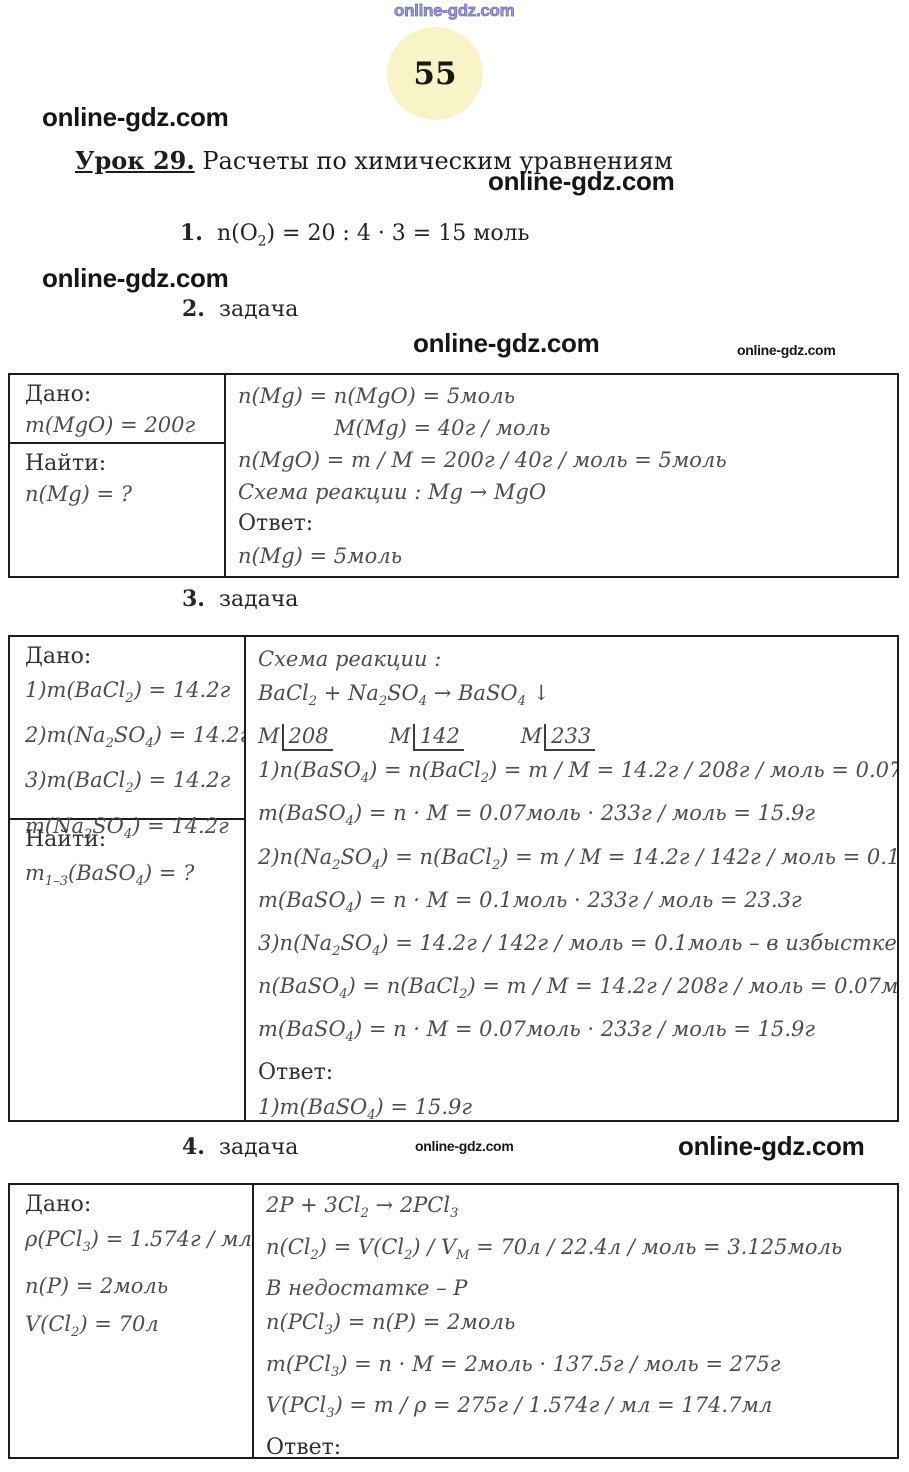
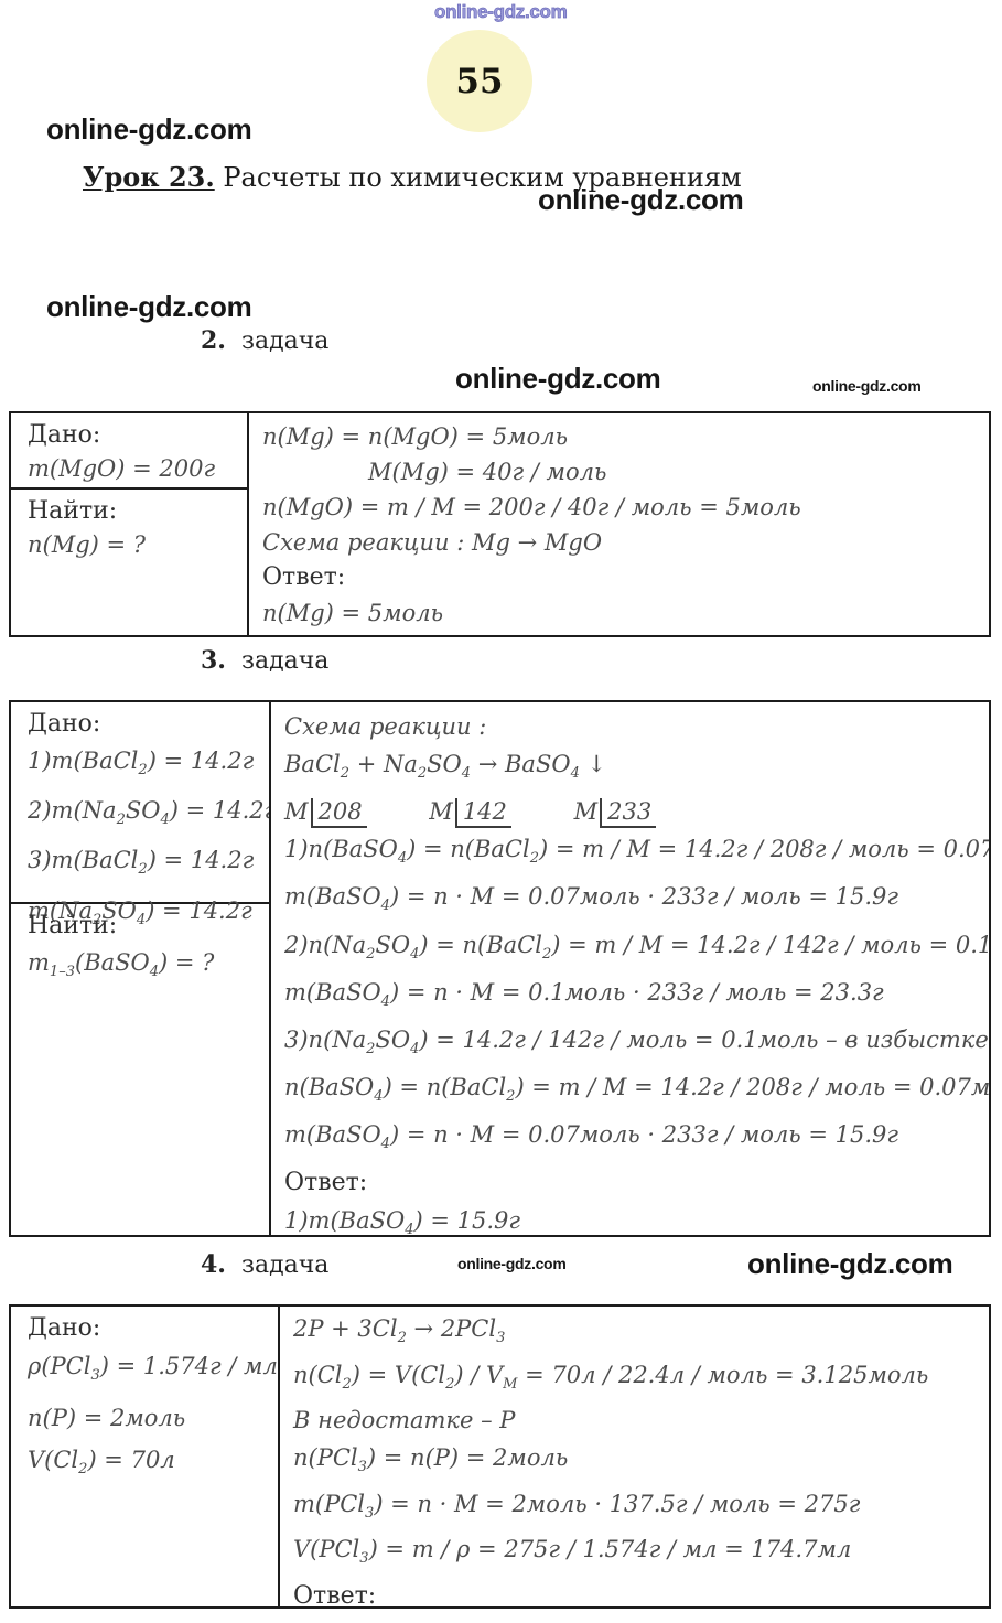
  online-gdz.com
  online-gdz.com
  online-gdz.com
  online-gdz.com
  online-gdz.com
  online-gdz.com
  online-gdz.com
  online-gdz.com
  55
- Урок 29. Расчеты по химическим уравнениям
+ Урок 23. Расчеты по химическим уравнениям
- 1. n(O2) = 20 : 4 · 3 = 15 моль
  2. задача
  3. задача
  4. задача
  Дано:
  m(MgO) = 200г
  Найти:
  n(Mg) = ?
  n(Mg) = n(MgO) = 5моль
  M(Mg) = 40г / моль
  n(MgO) = m / M = 200г / 40г / моль = 5моль
  Схема реакции : Mg → MgO
  Ответ:
  n(Mg) = 5моль
  Дано:
  1)m(BaCl2) = 14.2г
  2)m(Na2SO4) = 14.2
  3)m(BaCl2) = 14.2г
  m(Na2SO4) = 14.2г
  Найти:
  m1–3(BaSO4) = ?
  Схема реакции :
  BaCl2 + Na2SO4 → BaSO4 ↓
  M 208 M 142 M 233
  1)n(BaSO4) = n(BaCl2) = m / M = 14.2г / 208г / моль = 0.07
  m(BaSO4) = n · M = 0.07моль · 233г / моль = 15.9г
  2)n(Na2SO4) = n(BaCl2) = m / M = 14.2г / 142г / моль = 0.1
  m(BaSO4) = n · M = 0.1моль · 233г / моль = 23.3г
  3)n(Na2SO4) = 14.2г / 142г / моль = 0.1моль – в избыстке
  n(BaSO4) = n(BaCl2) = m / M = 14.2г / 208г / моль = 0.07м
  m(BaSO4) = n · M = 0.07моль · 233г / моль = 15.9г
  Ответ:
  1)m(BaSO4) = 15.9г
  Дано:
  ρ(PCl3) = 1.574г / мл
  n(P) = 2моль
  V(Cl2) = 70л
  2P + 3Cl2 → 2PCl3
  n(Cl2) = V(Cl2) / VM = 70л / 22.4л / моль = 3.125моль
  В недостатке – P
  n(PCl3) = n(P) = 2моль
  m(PCl3) = n · M = 2моль · 137.5г / моль = 275г
  V(PCl3) = m / ρ = 275г / 1.574г / мл = 174.7мл
  Ответ:
